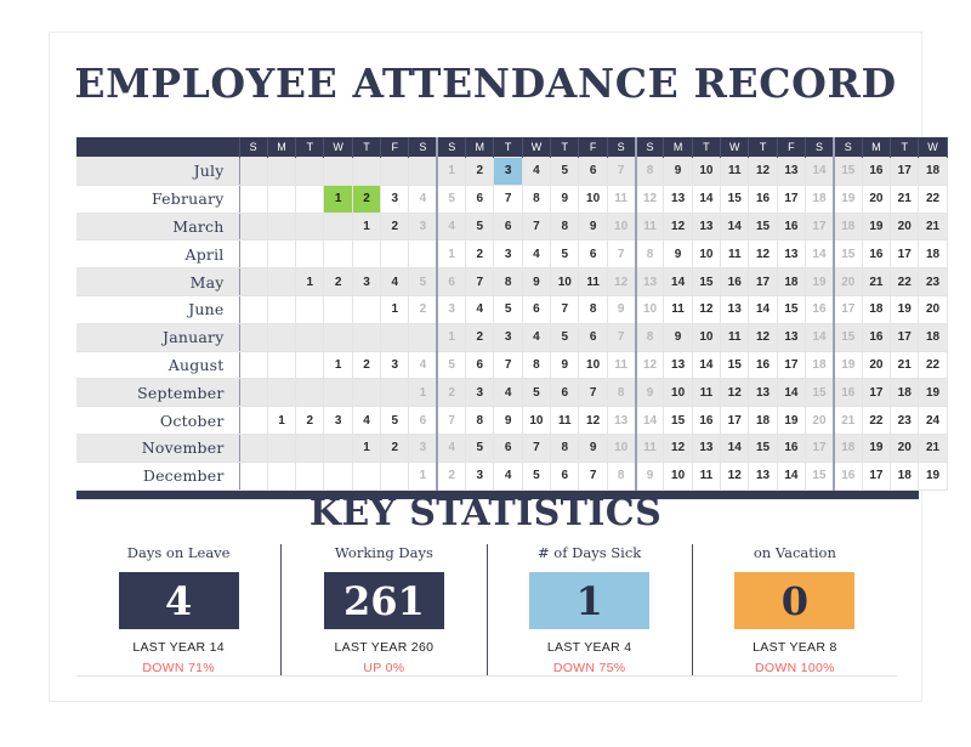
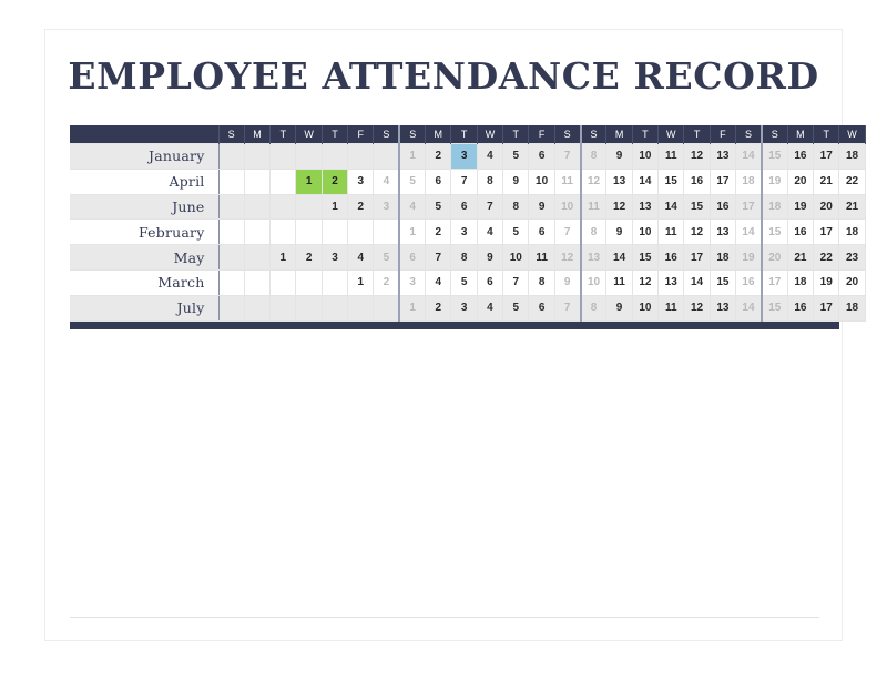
  EMPLOYEE ATTENDANCE RECORD
  	S	M	T	W	T	F	S	S	M	T	W	T	F	S	S	M	T	W	T	F	S	S	M	T	W
- July								1	2	3	4	5	6	7	8	9	10	11	12	13	14	15	16	17	18
+ January								1	2	3	4	5	6	7	8	9	10	11	12	13	14	15	16	17	18
- February				1	2	3	4	5	6	7	8	9	10	11	12	13	14	15	16	17	18	19	20	21	22
+ April				1	2	3	4	5	6	7	8	9	10	11	12	13	14	15	16	17	18	19	20	21	22
- March					1	2	3	4	5	6	7	8	9	10	11	12	13	14	15	16	17	18	19	20	21
+ June					1	2	3	4	5	6	7	8	9	10	11	12	13	14	15	16	17	18	19	20	21
- April								1	2	3	4	5	6	7	8	9	10	11	12	13	14	15	16	17	18
+ February								1	2	3	4	5	6	7	8	9	10	11	12	13	14	15	16	17	18
  May			1	2	3	4	5	6	7	8	9	10	11	12	13	14	15	16	17	18	19	20	21	22	23
- June						1	2	3	4	5	6	7	8	9	10	11	12	13	14	15	16	17	18	19	20
+ March						1	2	3	4	5	6	7	8	9	10	11	12	13	14	15	16	17	18	19	20
- January								1	2	3	4	5	6	7	8	9	10	11	12	13	14	15	16	17	18
+ July								1	2	3	4	5	6	7	8	9	10	11	12	13	14	15	16	17	18
- August				1	2	3	4	5	6	7	8	9	10	11	12	13	14	15	16	17	18	19	20	21	22
- September							1	2	3	4	5	6	7	8	9	10	11	12	13	14	15	16	17	18	19
- October		1	2	3	4	5	6	7	8	9	10	11	12	13	14	15	16	17	18	19	20	21	22	23	24
- November					1	2	3	4	5	6	7	8	9	10	11	12	13	14	15	16	17	18	19	20	21
- December							1	2	3	4	5	6	7	8	9	10	11	12	13	14	15	16	17	18	19
- KEY STATISTICS
- Days on Leave
- 4
- LAST YEAR 14
- DOWN 71%
- Working Days
- 261
- LAST YEAR 260
- UP 0%
- # of Days Sick
- 1
- LAST YEAR 4
- DOWN 75%
- on Vacation
- 0
- LAST YEAR 8
- DOWN 100%
